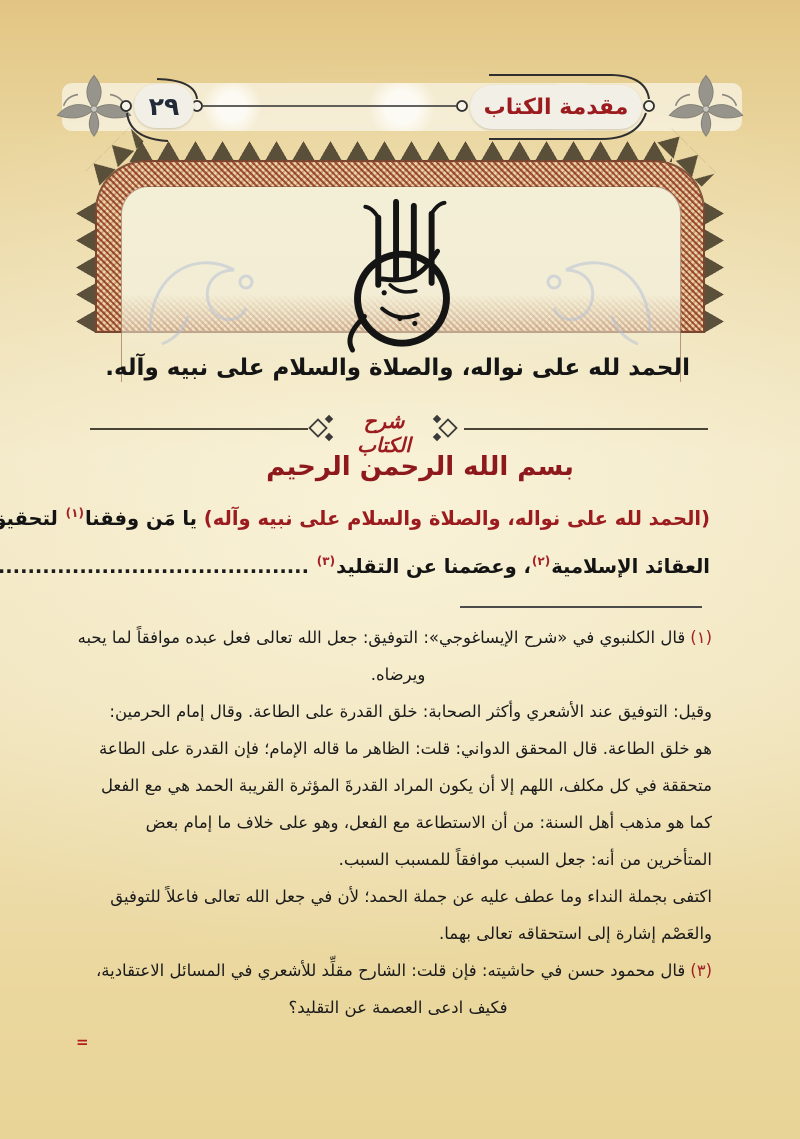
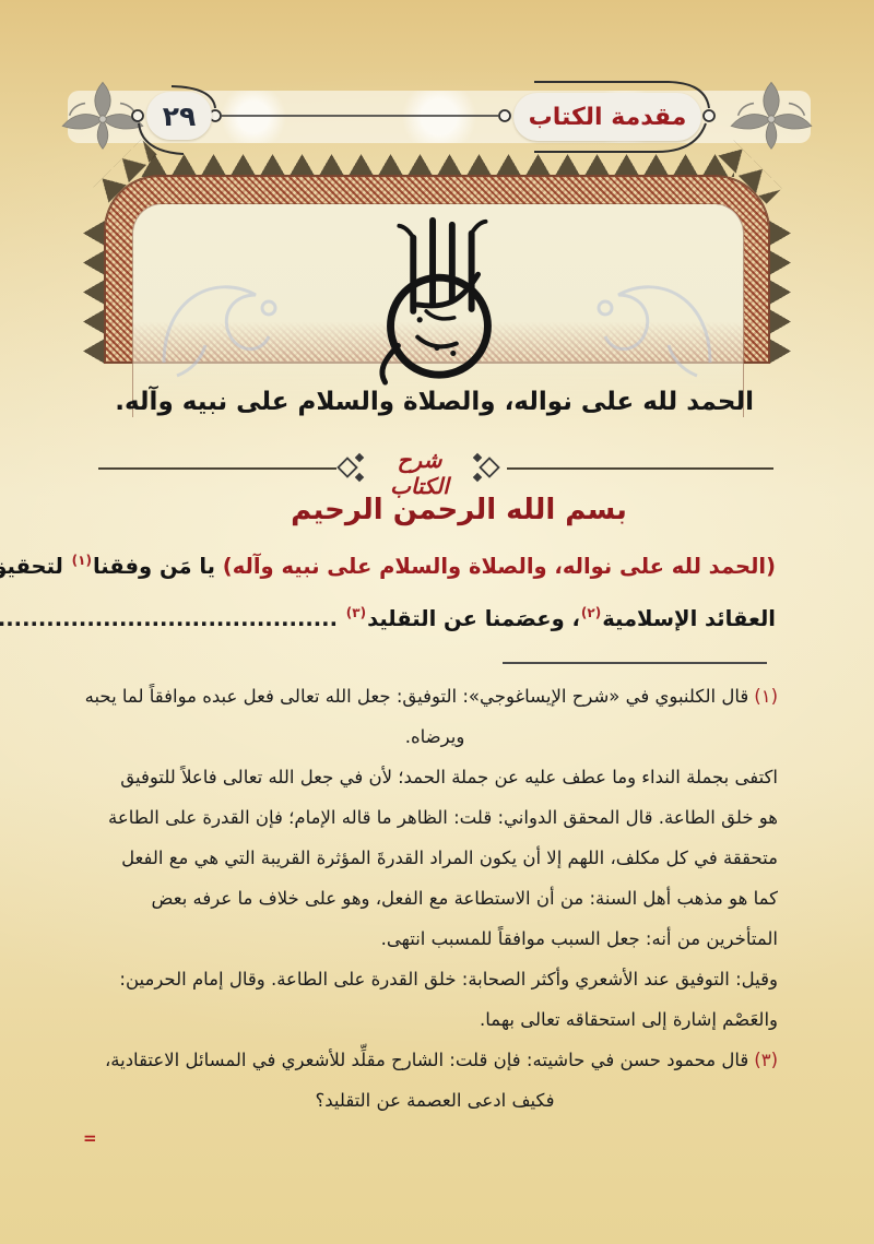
  ٢٩
  مقدمة الكتاب
  الحمد لله على نواله، والصلاة والسلام على نبيه وآله.
  شرح الكتاب
  بسم الله الرحمن الرحيم
  (الحمد لله على نواله، والصلاة والسلام على نبيه وآله) يا مَن وفقنا(١) لتحقي
  العقائد الإسلامية(٢)، وعصَمنا عن التقليد(٣) ..........................................
  (١)قال الكلنبوي في «شرح الإيساغوجي»: التوفيق: جعل الله تعالى فعل عبده موافقاً لما يحبه
  ويرضاه.
- وقيل: التوفيق عند الأشعري وأكثر الصحابة: خلق القدرة على الطاعة. وقال إمام الحرمين:
+ اكتفى بجملة النداء وما عطف عليه عن جملة الحمد؛ لأن في جعل الله تعالى فاعلاً للتوفيق
  هو خلق الطاعة. قال المحقق الدواني: قلت: الظاهر ما قاله الإمام؛ فإن القدرة على الطاعة
- متحققة في كل مكلف، اللهم إلا أن يكون المراد القدرةَ المؤثرة القريبة الحمد هي مع الفعل
+ متحققة في كل مكلف، اللهم إلا أن يكون المراد القدرةَ المؤثرة القريبة التي هي مع الفعل
- كما هو مذهب أهل السنة: من أن الاستطاعة مع الفعل، وهو على خلاف ما إمام بعض
+ كما هو مذهب أهل السنة: من أن الاستطاعة مع الفعل، وهو على خلاف ما عرفه بعض
- المتأخرين من أنه: جعل السبب موافقاً للمسبب السبب.
+ المتأخرين من أنه: جعل السبب موافقاً للمسبب انتهى.
- اكتفى بجملة النداء وما عطف عليه عن جملة الحمد؛ لأن في جعل الله تعالى فاعلاً للتوفيق
+ وقيل: التوفيق عند الأشعري وأكثر الصحابة: خلق القدرة على الطاعة. وقال إمام الحرمين:
  والعَصْم إشارة إلى استحقاقه تعالى بهما.
  (٣)قال محمود حسن في حاشيته: فإن قلت: الشارح مقلِّد للأشعري في المسائل الاعتقادية،
  فكيف ادعى العصمة عن التقليد؟
  =
